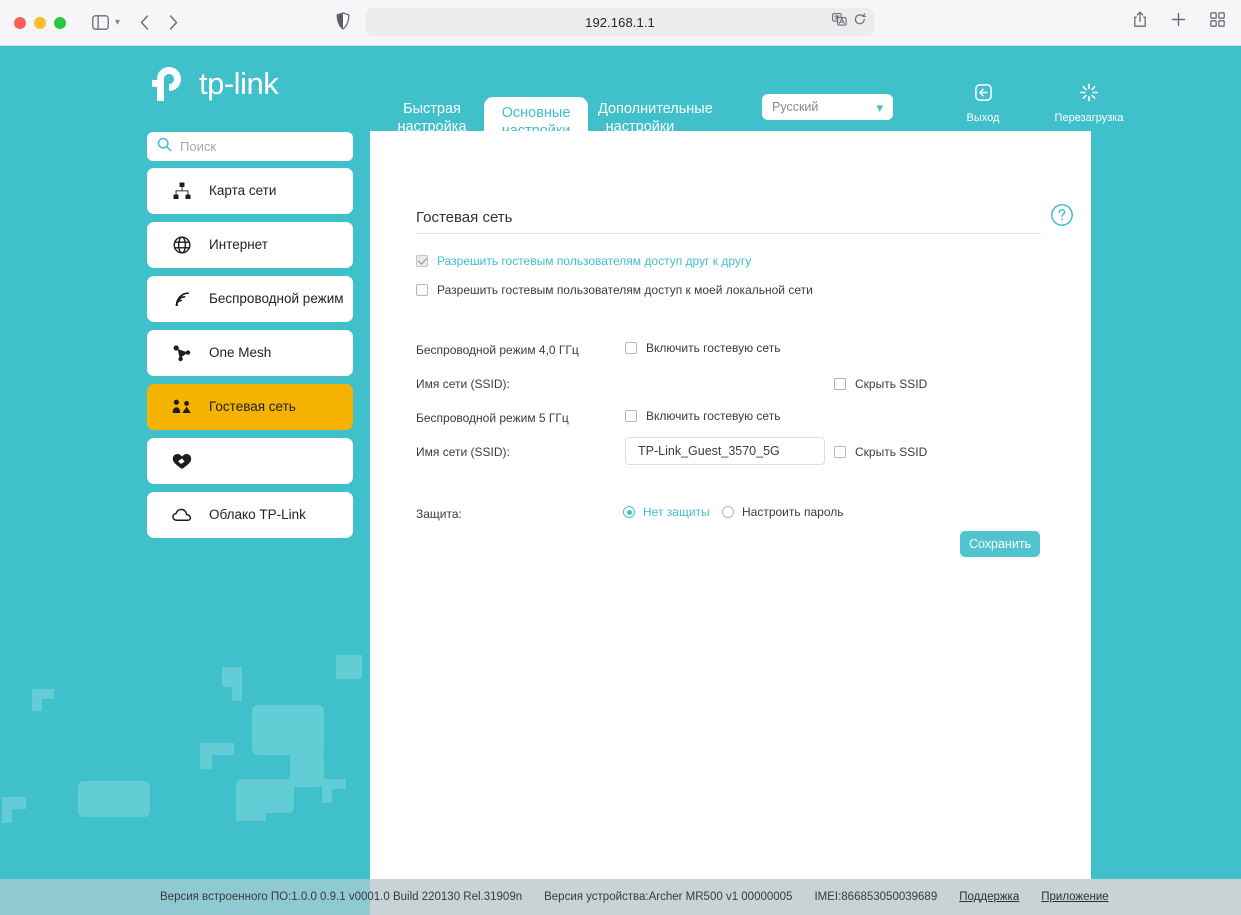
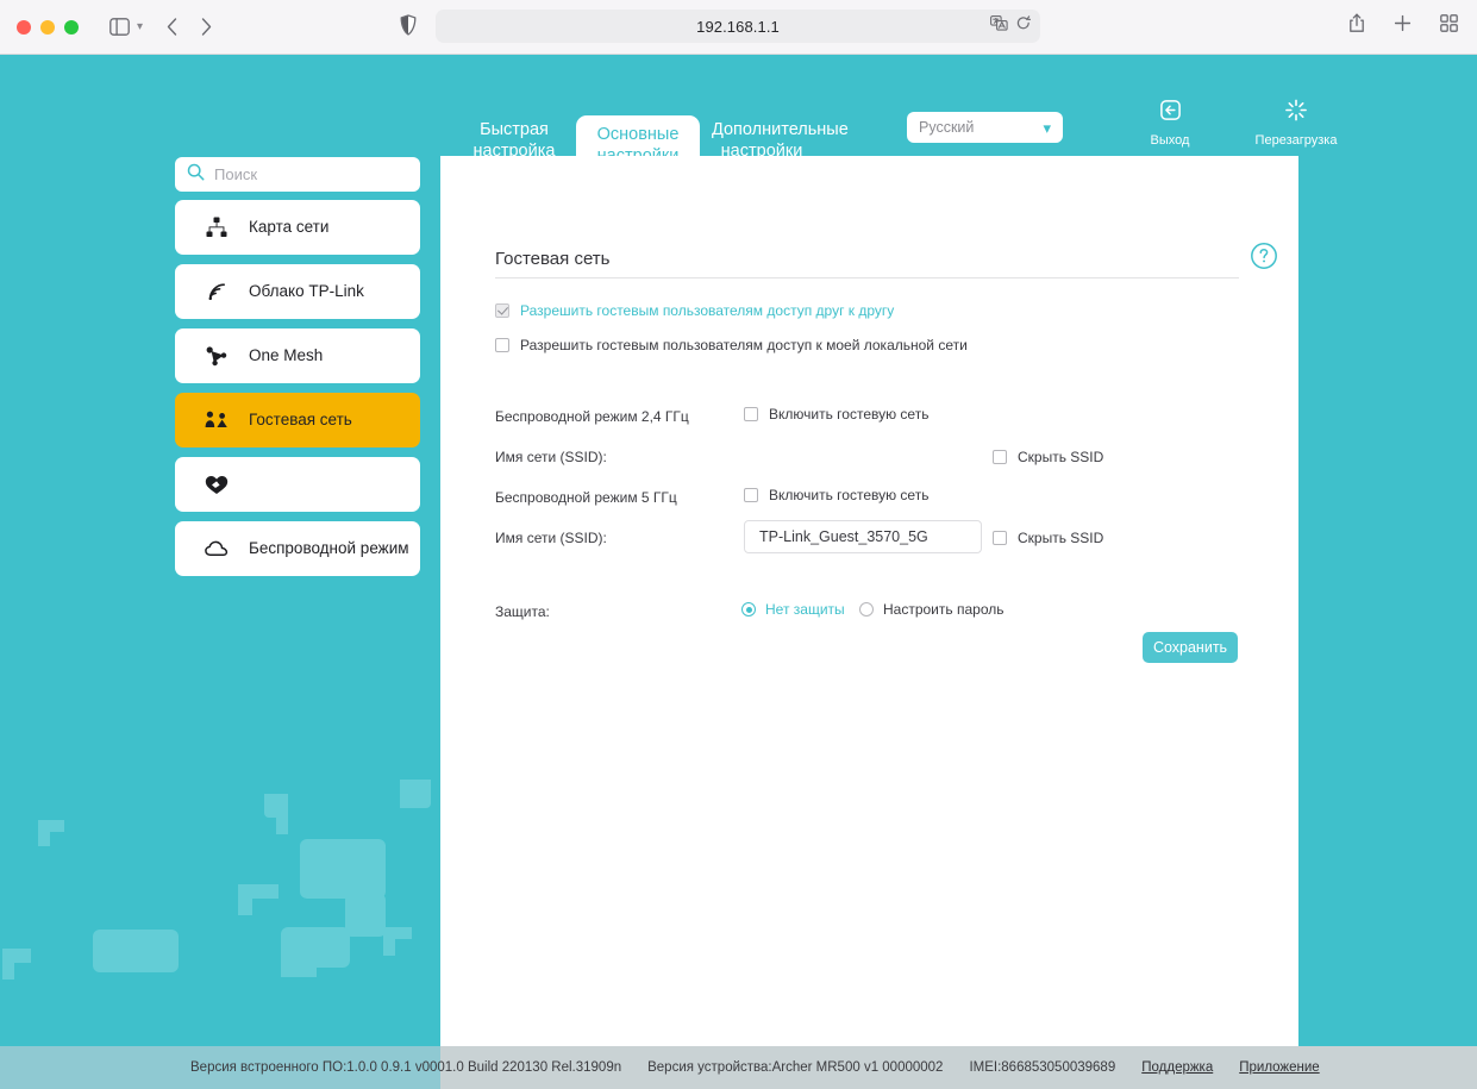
  ▾
  192.168.1.1
- tp-link
  Быстрая настройка
  Дополнительные настройки
  Русский
  ▾
  Выход
  Перезагрузка
  Поиск
  Карта сети
- Интернет
- Беспроводной режим
+ Облако TP-Link
  One Mesh
  Гостевая сеть
- Облако TP-Link
+ Беспроводной режим
  Гостевая сеть
  Разрешить гостевым пользователям доступ друг к другу
  Разрешить гостевым пользователям доступ к моей локальной сети
- Беспроводной режим 4,0 ГГц
+ Беспроводной режим 2,4 ГГц
  Включить гостевую сеть
  Имя сети (SSID):
  Скрыть SSID
  Беспроводной режим 5 ГГц
  Включить гостевую сеть
  Имя сети (SSID):
  TP-Link_Guest_3570_5G
  Скрыть SSID
  Защита:
  Нет защиты
  Настроить пароль
  Сохранить
  Версия встроенного ПО:1.0.0 0.9.1 v0001.0 Build 220130 Rel.31909n
- Версия устройства:Archer MR500 v1 00000005
+ Версия устройства:Archer MR500 v1 00000002
  IMEI:866853050039689
  Поддержка
  Приложение
